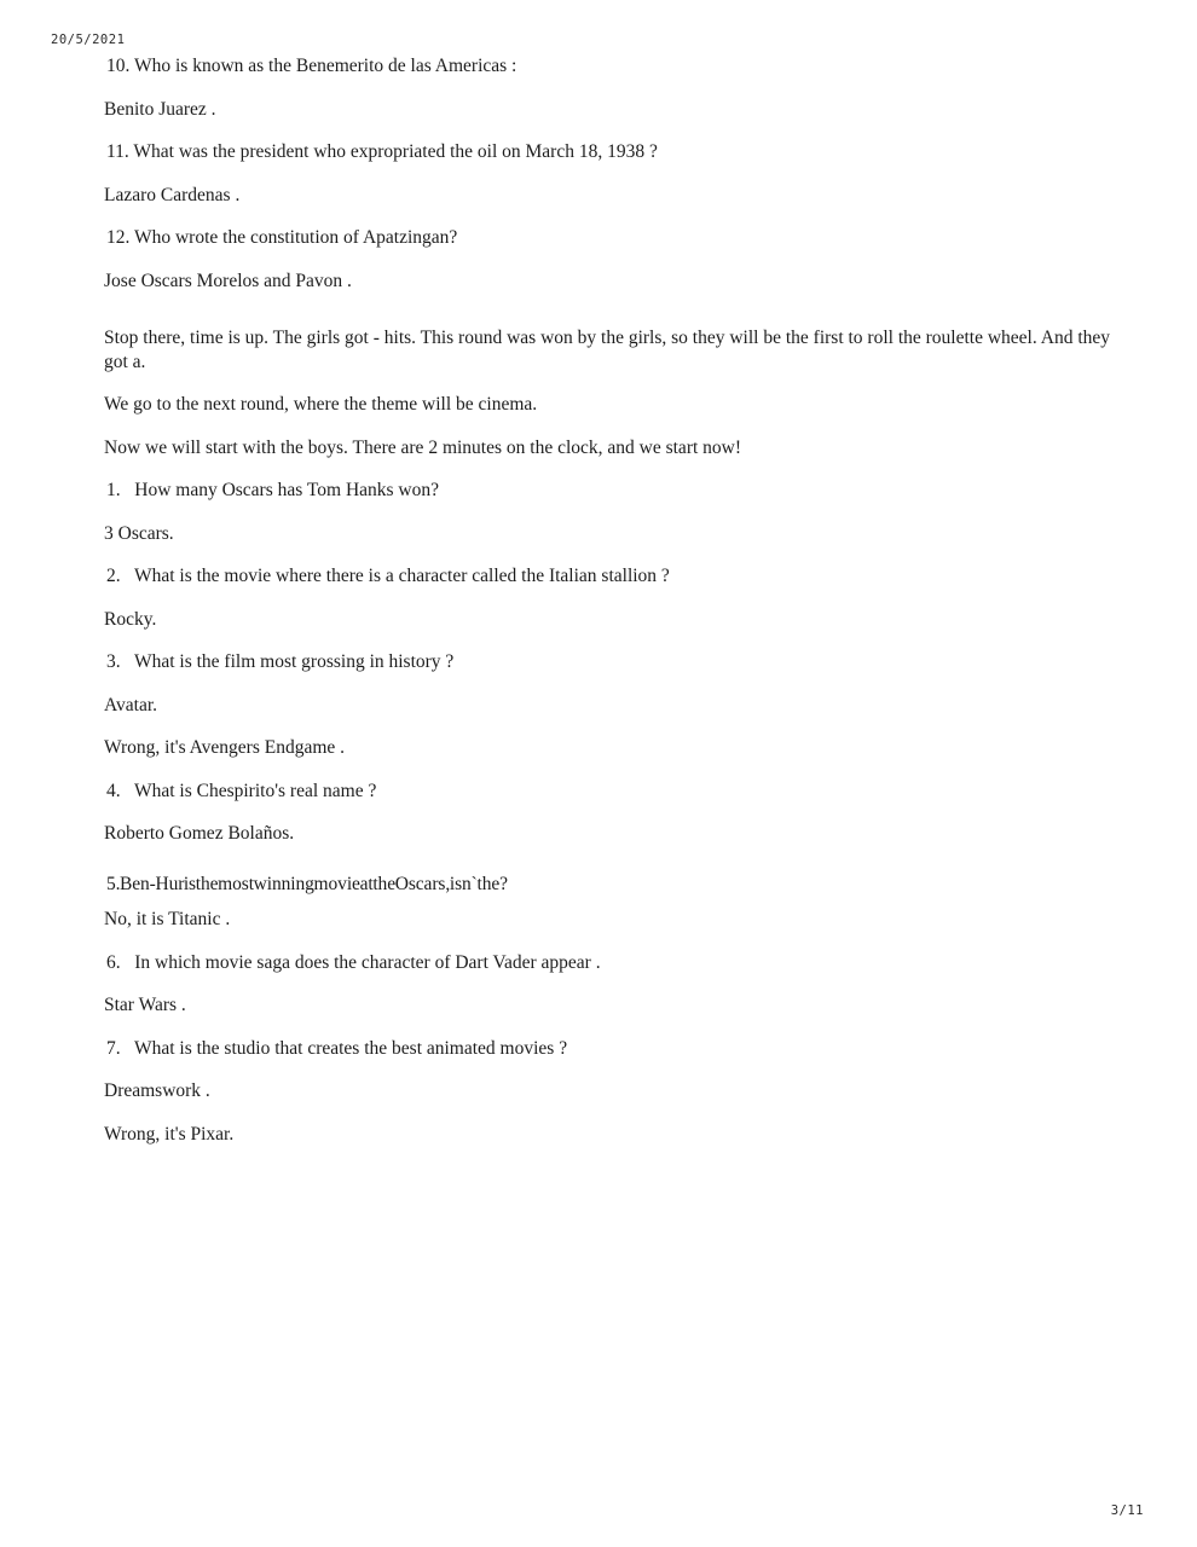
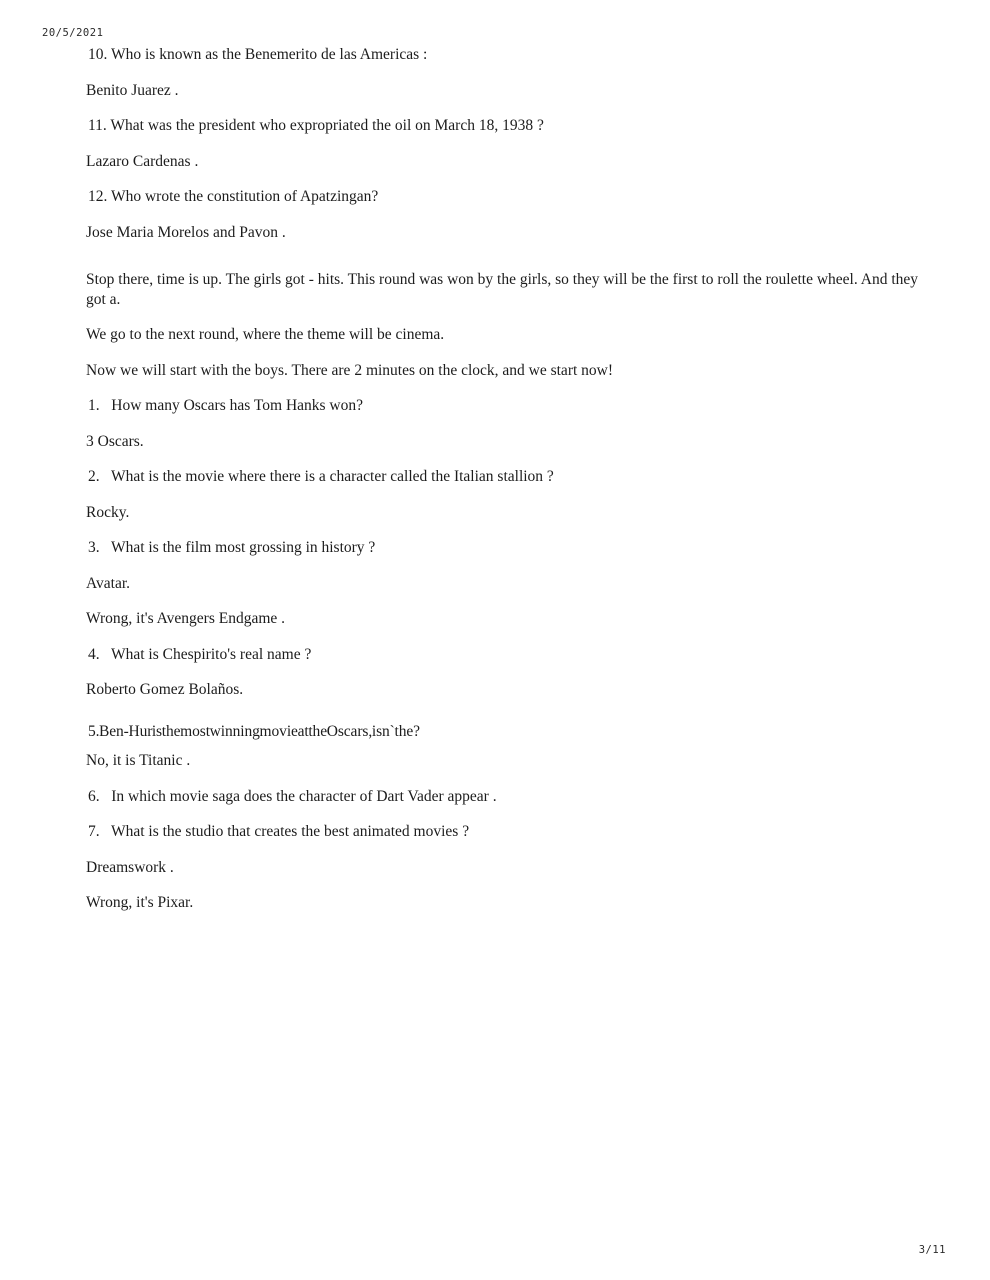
  20/5/2021
  10. Who is known as the Benemerito de las Americas :
  Benito Juarez .
  11. What was the president who expropriated the oil on March 18, 1938 ?
  Lazaro Cardenas .
  12. Who wrote the constitution of Apatzingan?
- Jose Oscars Morelos and Pavon .
+ Jose Maria Morelos and Pavon .
  Stop there, time is up. The girls got - hits. This round was won by the girls, so they will be the first to roll the roulette wheel. And they got a.
  We go to the next round, where the theme will be cinema.
  Now we will start with the boys. There are 2 minutes on the clock, and we start now!
  1. How many Oscars has Tom Hanks won?
  3 Oscars.
  2. What is the movie where there is a character called the Italian stallion ?
  Rocky.
  3. What is the film most grossing in history ?
  Avatar.
  Wrong, it's Avengers Endgame .
  4. What is Chespirito's real name ?
  Roberto Gomez Bolaños.
  5. Ben- Hur is the most winning movie at the Oscars, isn` the?
  No, it is Titanic .
  6. In which movie saga does the character of Dart Vader appear .
- Star Wars .
  7. What is the studio that creates the best animated movies ?
  Dreamswork .
  Wrong, it's Pixar.
  3/11
